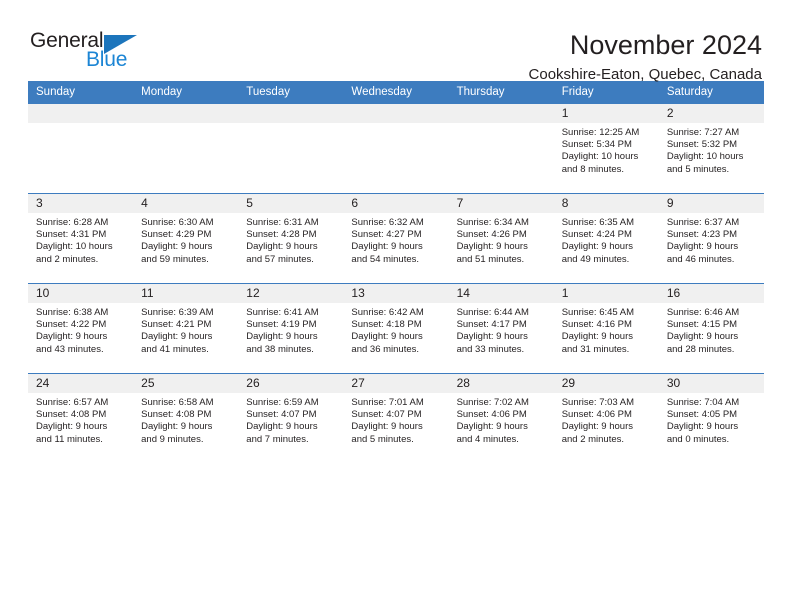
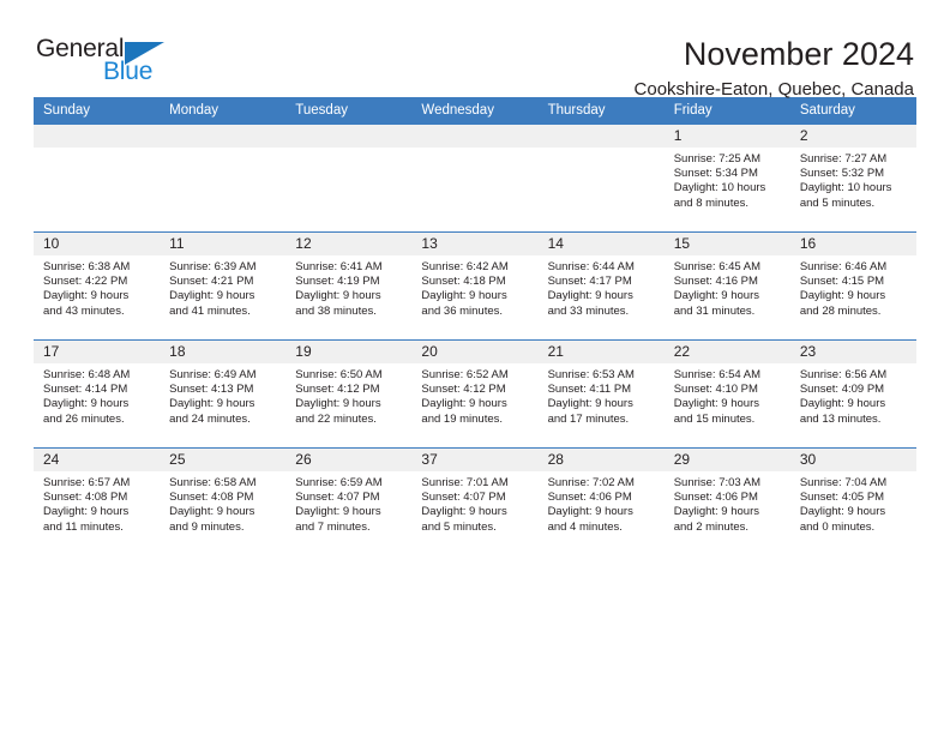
  General
  Blue
  November 2024
  Cookshire-Eaton, Quebec, Canada
  Sunday	Monday	Tuesday	Wednesday	Thursday	Friday	Saturday
- 					1Sunrise: 12:25 AMSunset: 5:34 PMDaylight: 10 hoursand 8 minutes.	2Sunrise: 7:27 AMSunset: 5:32 PMDaylight: 10 hoursand 5 minutes.
+ 					1Sunrise: 7:25 AMSunset: 5:34 PMDaylight: 10 hoursand 8 minutes.	2Sunrise: 7:27 AMSunset: 5:32 PMDaylight: 10 hoursand 5 minutes.
- 3Sunrise: 6:28 AMSunset: 4:31 PMDaylight: 10 hoursand 2 minutes.	4Sunrise: 6:30 AMSunset: 4:29 PMDaylight: 9 hoursand 59 minutes.	5Sunrise: 6:31 AMSunset: 4:28 PMDaylight: 9 hoursand 57 minutes.	6Sunrise: 6:32 AMSunset: 4:27 PMDaylight: 9 hoursand 54 minutes.	7Sunrise: 6:34 AMSunset: 4:26 PMDaylight: 9 hoursand 51 minutes.	8Sunrise: 6:35 AMSunset: 4:24 PMDaylight: 9 hoursand 49 minutes.	9Sunrise: 6:37 AMSunset: 4:23 PMDaylight: 9 hoursand 46 minutes.
- 10Sunrise: 6:38 AMSunset: 4:22 PMDaylight: 9 hoursand 43 minutes.	11Sunrise: 6:39 AMSunset: 4:21 PMDaylight: 9 hoursand 41 minutes.	12Sunrise: 6:41 AMSunset: 4:19 PMDaylight: 9 hoursand 38 minutes.	13Sunrise: 6:42 AMSunset: 4:18 PMDaylight: 9 hoursand 36 minutes.	14Sunrise: 6:44 AMSunset: 4:17 PMDaylight: 9 hoursand 33 minutes.	1Sunrise: 6:45 AMSunset: 4:16 PMDaylight: 9 hoursand 31 minutes.	16Sunrise: 6:46 AMSunset: 4:15 PMDaylight: 9 hoursand 28 minutes.
+ 10Sunrise: 6:38 AMSunset: 4:22 PMDaylight: 9 hoursand 43 minutes.	11Sunrise: 6:39 AMSunset: 4:21 PMDaylight: 9 hoursand 41 minutes.	12Sunrise: 6:41 AMSunset: 4:19 PMDaylight: 9 hoursand 38 minutes.	13Sunrise: 6:42 AMSunset: 4:18 PMDaylight: 9 hoursand 36 minutes.	14Sunrise: 6:44 AMSunset: 4:17 PMDaylight: 9 hoursand 33 minutes.	15Sunrise: 6:45 AMSunset: 4:16 PMDaylight: 9 hoursand 31 minutes.	16Sunrise: 6:46 AMSunset: 4:15 PMDaylight: 9 hoursand 28 minutes.
+ 17Sunrise: 6:48 AMSunset: 4:14 PMDaylight: 9 hoursand 26 minutes.	18Sunrise: 6:49 AMSunset: 4:13 PMDaylight: 9 hoursand 24 minutes.	19Sunrise: 6:50 AMSunset: 4:12 PMDaylight: 9 hoursand 22 minutes.	20Sunrise: 6:52 AMSunset: 4:12 PMDaylight: 9 hoursand 19 minutes.	21Sunrise: 6:53 AMSunset: 4:11 PMDaylight: 9 hoursand 17 minutes.	22Sunrise: 6:54 AMSunset: 4:10 PMDaylight: 9 hoursand 15 minutes.	23Sunrise: 6:56 AMSunset: 4:09 PMDaylight: 9 hoursand 13 minutes.
- 24Sunrise: 6:57 AMSunset: 4:08 PMDaylight: 9 hoursand 11 minutes.	25Sunrise: 6:58 AMSunset: 4:08 PMDaylight: 9 hoursand 9 minutes.	26Sunrise: 6:59 AMSunset: 4:07 PMDaylight: 9 hoursand 7 minutes.	27Sunrise: 7:01 AMSunset: 4:07 PMDaylight: 9 hoursand 5 minutes.	28Sunrise: 7:02 AMSunset: 4:06 PMDaylight: 9 hoursand 4 minutes.	29Sunrise: 7:03 AMSunset: 4:06 PMDaylight: 9 hoursand 2 minutes.	30Sunrise: 7:04 AMSunset: 4:05 PMDaylight: 9 hoursand 0 minutes.
+ 24Sunrise: 6:57 AMSunset: 4:08 PMDaylight: 9 hoursand 11 minutes.	25Sunrise: 6:58 AMSunset: 4:08 PMDaylight: 9 hoursand 9 minutes.	26Sunrise: 6:59 AMSunset: 4:07 PMDaylight: 9 hoursand 7 minutes.	37Sunrise: 7:01 AMSunset: 4:07 PMDaylight: 9 hoursand 5 minutes.	28Sunrise: 7:02 AMSunset: 4:06 PMDaylight: 9 hoursand 4 minutes.	29Sunrise: 7:03 AMSunset: 4:06 PMDaylight: 9 hoursand 2 minutes.	30Sunrise: 7:04 AMSunset: 4:05 PMDaylight: 9 hoursand 0 minutes.
